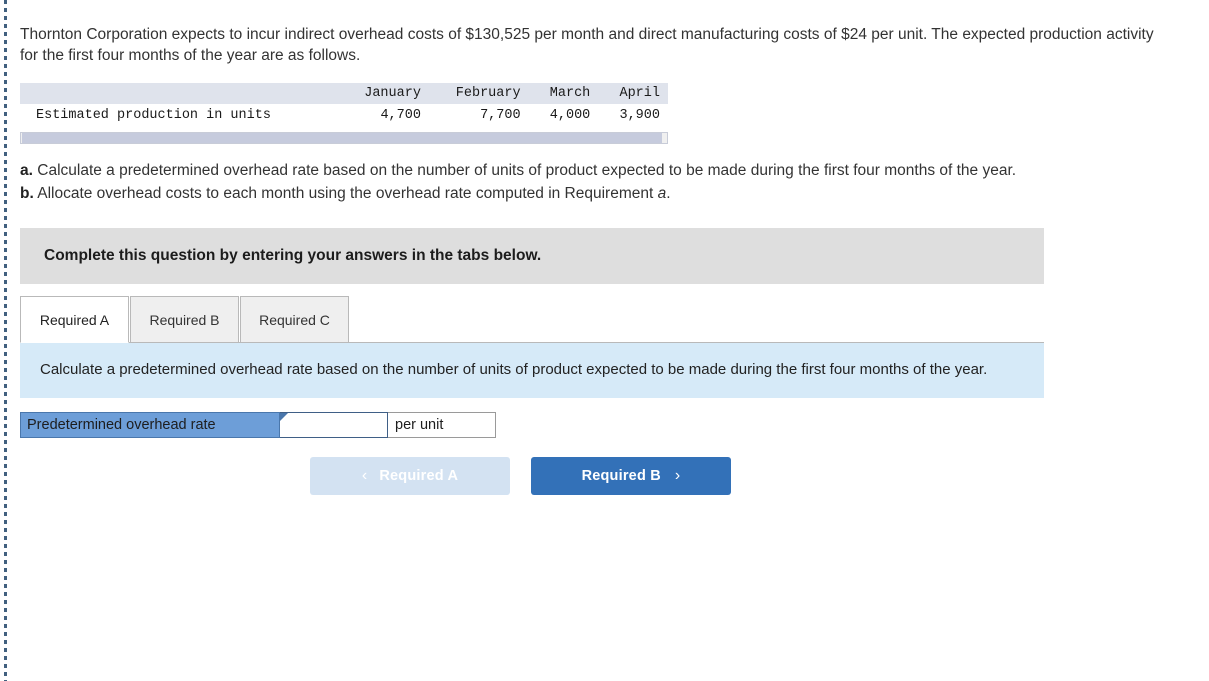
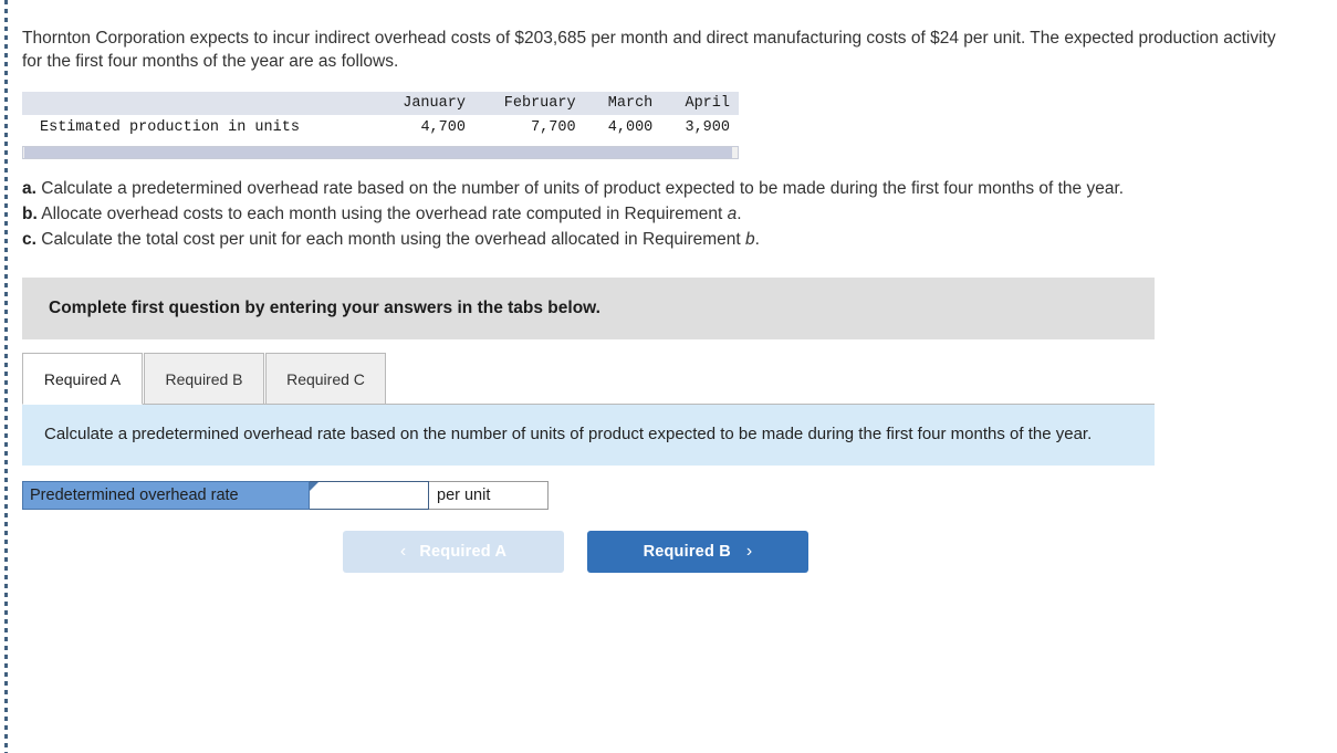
- Thornton Corporation expects to incur indirect overhead costs of $130,525 per month and direct manufacturing costs of $24 per unit. The expected production activity for the first four months of the year are as follows.
+ Thornton Corporation expects to incur indirect overhead costs of $203,685 per month and direct manufacturing costs of $24 per unit. The expected production activity for the first four months of the year are as follows.
  	January	February	March	April
  Estimated production in units	4,700	7,700	4,000	3,900
  a. Calculate a predetermined overhead rate based on the number of units of product expected to be made during the first four months of the year.
  b. Allocate overhead costs to each month using the overhead rate computed in Requirement a.
+ c. Calculate the total cost per unit for each month using the overhead allocated in Requirement b.
- Complete this question by entering your answers in the tabs below.
+ Complete first question by entering your answers in the tabs below.
  Required A
  Required B
  Required C
  Calculate a predetermined overhead rate based on the number of units of product expected to be made during the first four months of the year.
  Predetermined overhead rate
  per unit
  ‹
  Required A
  Required B
  ›
